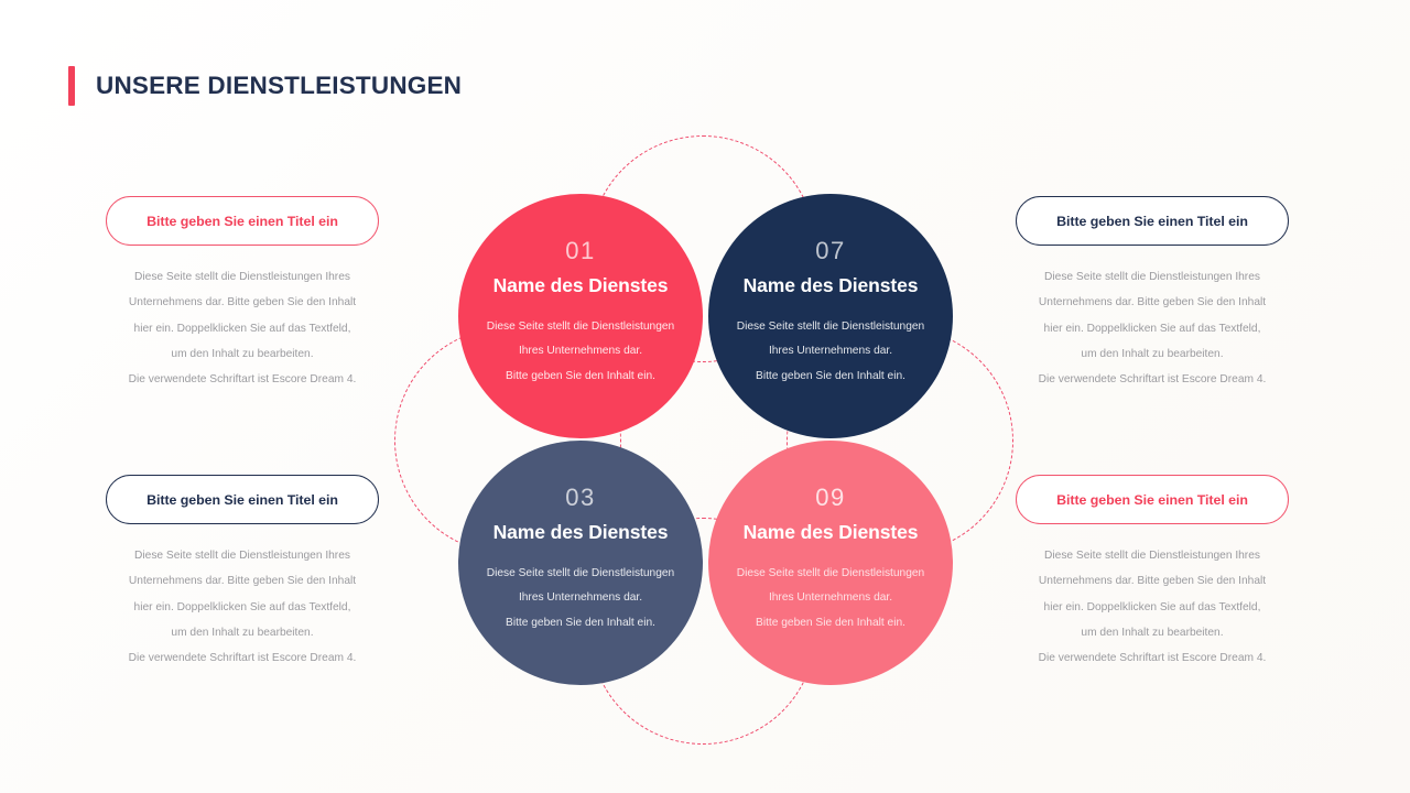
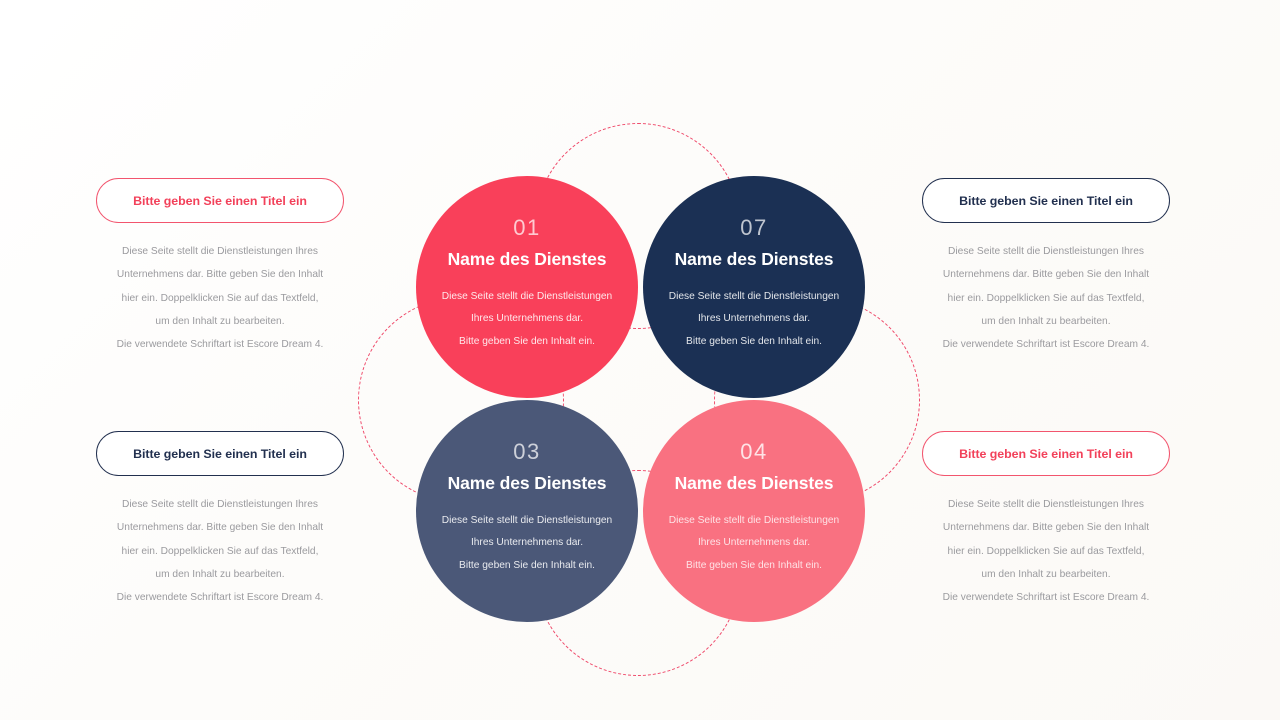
- UNSERE DIENSTLEISTUNGEN
  01
  Name des Dienstes
  Diese Seite stellt die Dienstleistungen
  Ihres Unternehmens dar.
  Bitte geben Sie den Inhalt ein.
  07
  Name des Dienstes
  Diese Seite stellt die Dienstleistungen
  Ihres Unternehmens dar.
  Bitte geben Sie den Inhalt ein.
  03
  Name des Dienstes
  Diese Seite stellt die Dienstleistungen
  Ihres Unternehmens dar.
  Bitte geben Sie den Inhalt ein.
- 09
+ 04
  Name des Dienstes
  Diese Seite stellt die Dienstleistungen
  Ihres Unternehmens dar.
  Bitte geben Sie den Inhalt ein.
  Bitte geben Sie einen Titel ein
  Diese Seite stellt die Dienstleistungen Ihres
  Unternehmens dar. Bitte geben Sie den Inhalt
  hier ein. Doppelklicken Sie auf das Textfeld,
  um den Inhalt zu bearbeiten.
  Die verwendete Schriftart ist Escore Dream 4.
  Bitte geben Sie einen Titel ein
  Diese Seite stellt die Dienstleistungen Ihres
  Unternehmens dar. Bitte geben Sie den Inhalt
  hier ein. Doppelklicken Sie auf das Textfeld,
  um den Inhalt zu bearbeiten.
  Die verwendete Schriftart ist Escore Dream 4.
  Bitte geben Sie einen Titel ein
  Diese Seite stellt die Dienstleistungen Ihres
  Unternehmens dar. Bitte geben Sie den Inhalt
  hier ein. Doppelklicken Sie auf das Textfeld,
  um den Inhalt zu bearbeiten.
  Die verwendete Schriftart ist Escore Dream 4.
  Bitte geben Sie einen Titel ein
  Diese Seite stellt die Dienstleistungen Ihres
  Unternehmens dar. Bitte geben Sie den Inhalt
  hier ein. Doppelklicken Sie auf das Textfeld,
  um den Inhalt zu bearbeiten.
  Die verwendete Schriftart ist Escore Dream 4.
